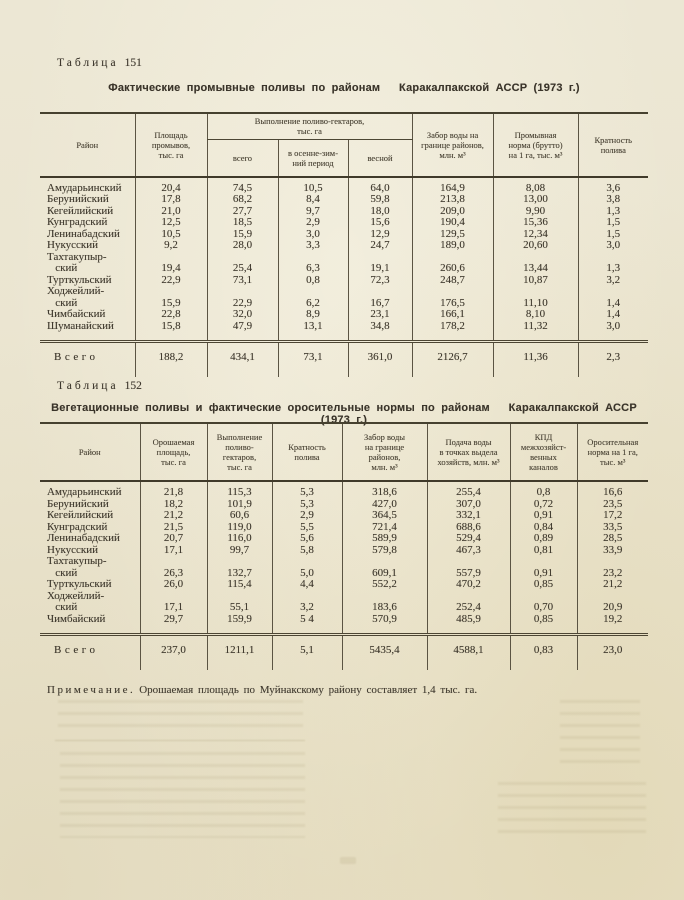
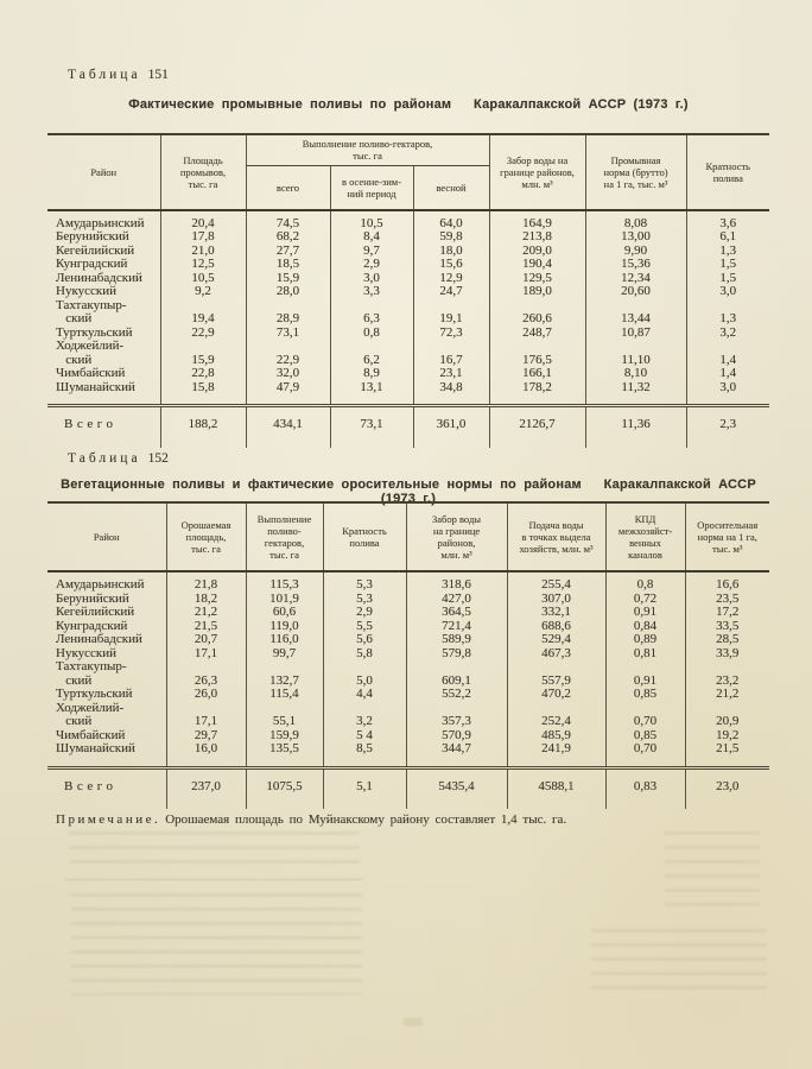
  Таблица 151
  Фактические промывные поливы по районам Каракалпакской АССР (1973 г.)
  Район	Площадь промывов, тыс. га	Выполнение поливо-гектаров, тыс. га	Забор воды на границе районов, млн. м³	Промывная норма (брутто) на 1 га, тыс. м³	Кратность полива
  всего	в осенне-зим- ний период	весной
  Амударьинский	20,4	74,5	10,5	64,0	164,9	8,08	3,6
- Берунийский	17,8	68,2	8,4	59,8	213,8	13,00	3,8
+ Берунийский	17,8	68,2	8,4	59,8	213,8	13,00	6,1
  Кегейлийский	21,0	27,7	9,7	18,0	209,0	9,90	1,3
  Кунградский	12,5	18,5	2,9	15,6	190,4	15,36	1,5
  Ленинабадский	10,5	15,9	3,0	12,9	129,5	12,34	1,5
  Нукусский	9,2	28,0	3,3	24,7	189,0	20,60	3,0
- Тахтакупыр- ский	19,4	25,4	6,3	19,1	260,6	13,44	1,3
+ Тахтакупыр- ский	19,4	28,9	6,3	19,1	260,6	13,44	1,3
  Турткульский	22,9	73,1	0,8	72,3	248,7	10,87	3,2
  Ходжейлий- ский	15,9	22,9	6,2	16,7	176,5	11,10	1,4
  Чимбайский	22,8	32,0	8,9	23,1	166,1	8,10	1,4
  Шуманайский	15,8	47,9	13,1	34,8	178,2	11,32	3,0
  Всего	188,2	434,1	73,1	361,0	2126,7	11,36	2,3
  Таблица 152
  Вегетационные поливы и фактические оросительные нормы по районам Каракалпакской АССР (1973 г.)
  Район	Орошаемая площадь, тыс. га	Выполнение поливо- гектаров, тыс. га	Кратность полива	Забор воды на границе районов, млн. м³	Подача воды в точках выдела хозяйств, млн. м³	КПД межхозяйст- венных каналов	Оросительная норма на 1 га, тыс. м³
  Амударьинский	21,8	115,3	5,3	318,6	255,4	0,8	16,6
  Берунийский	18,2	101,9	5,3	427,0	307,0	0,72	23,5
  Кегейлийский	21,2	60,6	2,9	364,5	332,1	0,91	17,2
  Кунградский	21,5	119,0	5,5	721,4	688,6	0,84	33,5
  Ленинабадский	20,7	116,0	5,6	589,9	529,4	0,89	28,5
  Нукусский	17,1	99,7	5,8	579,8	467,3	0,81	33,9
  Тахтакупыр- ский	26,3	132,7	5,0	609,1	557,9	0,91	23,2
  Турткульский	26,0	115,4	4,4	552,2	470,2	0,85	21,2
- Ходжейлий- ский	17,1	55,1	3,2	183,6	252,4	0,70	20,9
+ Ходжейлий- ский	17,1	55,1	3,2	357,3	252,4	0,70	20,9
  Чимбайский	29,7	159,9	5 4	570,9	485,9	0,85	19,2
+ Шуманайский	16,0	135,5	8,5	344,7	241,9	0,70	21,5
- Всего	237,0	1211,1	5,1	5435,4	4588,1	0,83	23,0
+ Всего	237,0	1075,5	5,1	5435,4	4588,1	0,83	23,0
  Примечание. Орошаемая площадь по Муйнакскому району составляет 1,4 тыс. га.
